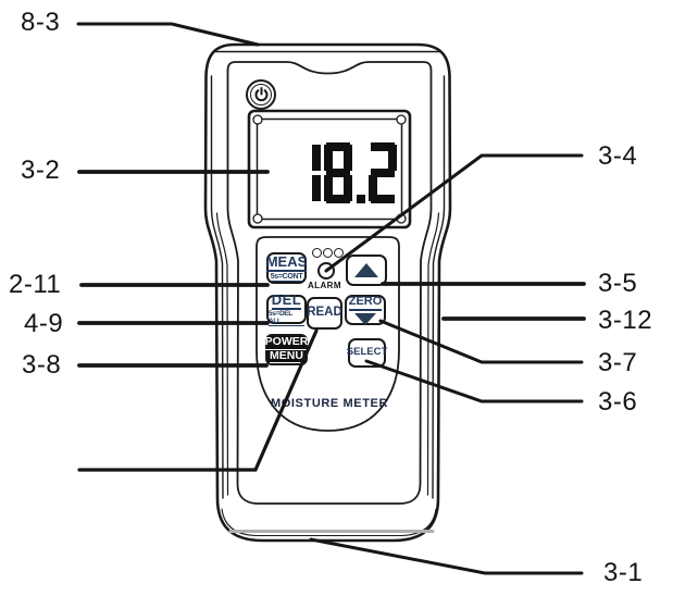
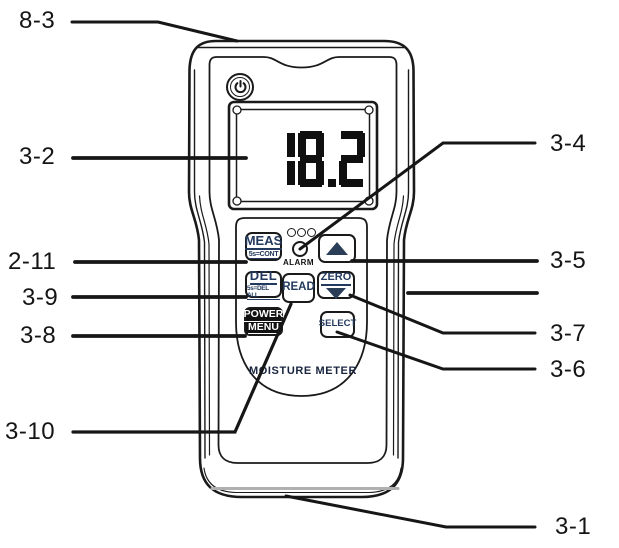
  MEAS
  DEL
  READ
  ZERO
  POWER
  MENU
  SELECT
  ALARM
  MISTURE METER
  8-3
  3-2
  2-11
- 4-9
+ 3-9
  3-8
+ 3-10
  3-4
  3-5
- 3-12
  3-7
  3-6
  3-1
